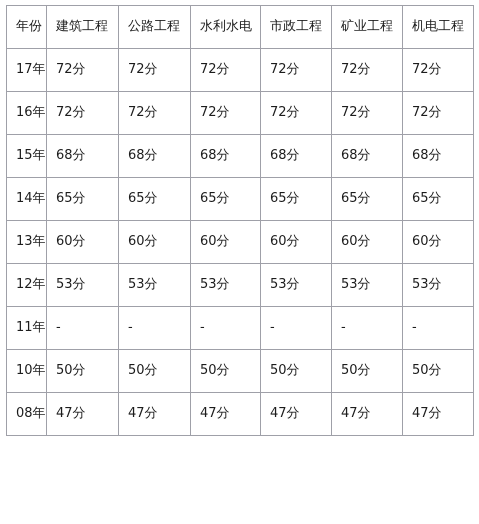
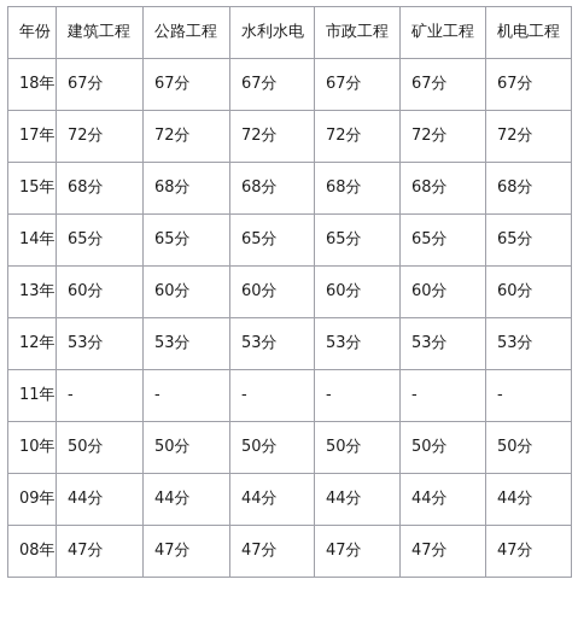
  年份	建筑工程	公路工程	水利水电	市政工程	矿业工程	机电工程
+ 18年	67分	67分	67分	67分	67分	67分
  17年	72分	72分	72分	72分	72分	72分
- 16年	72分	72分	72分	72分	72分	72分
  15年	68分	68分	68分	68分	68分	68分
  14年	65分	65分	65分	65分	65分	65分
  13年	60分	60分	60分	60分	60分	60分
  12年	53分	53分	53分	53分	53分	53分
  11年	-	-	-	-	-	-
  10年	50分	50分	50分	50分	50分	50分
+ 09年	44分	44分	44分	44分	44分	44分
  08年	47分	47分	47分	47分	47分	47分
